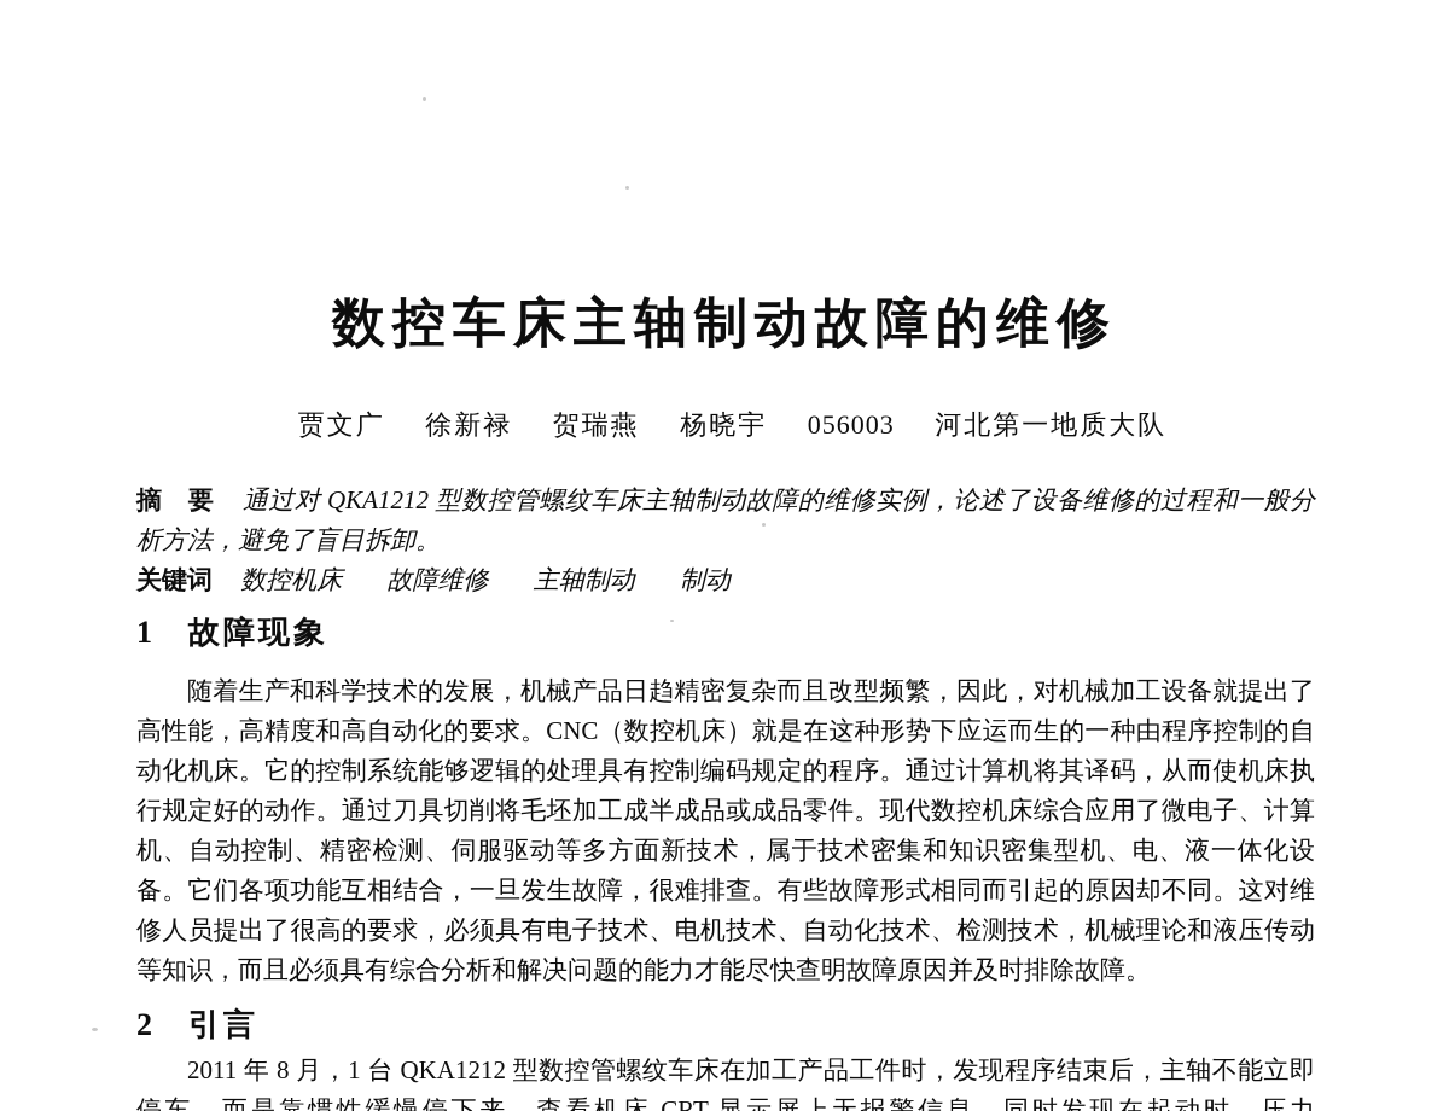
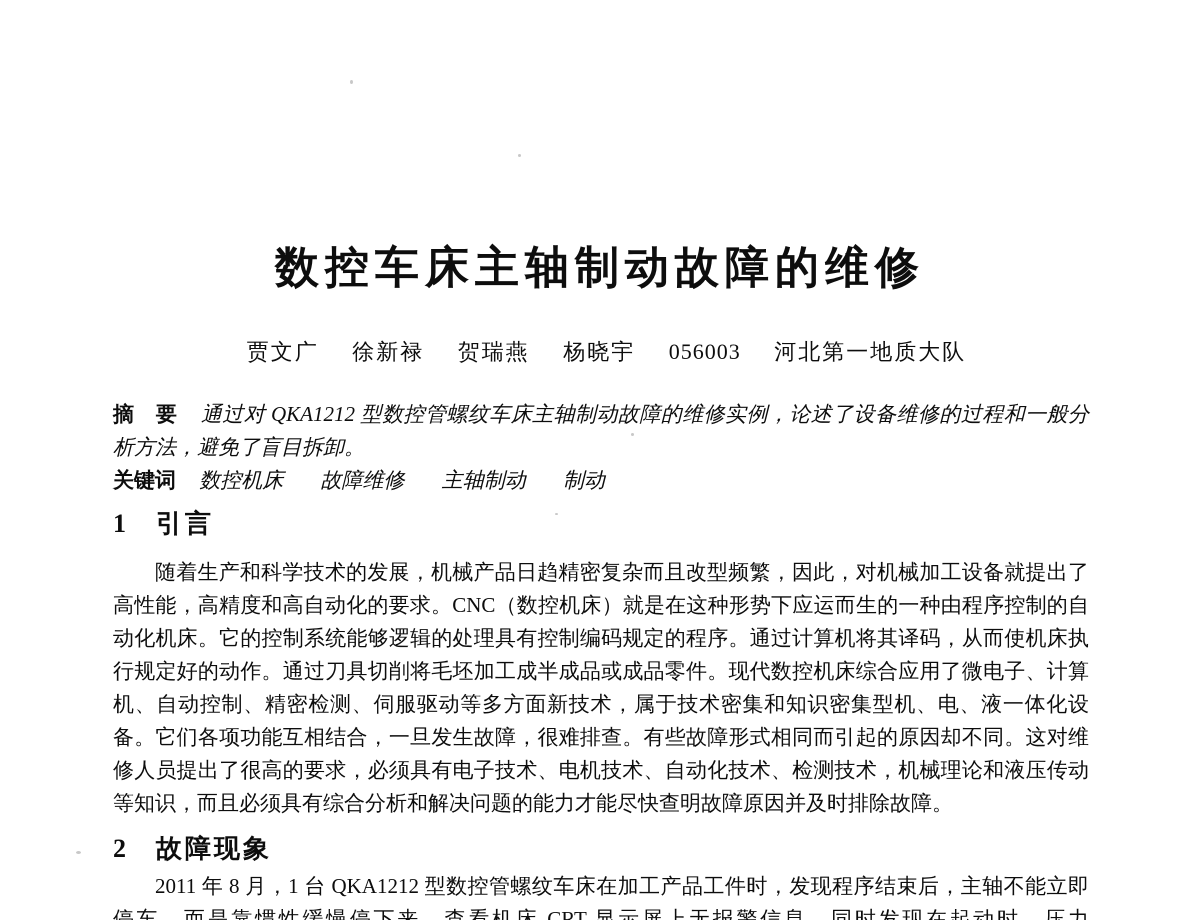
  数控车床主轴制动故障的维修
  贾文广 徐新禄 贺瑞燕 杨晓宇 056003 河北第一地质大队
  摘 要 通过对 QKA1212 型数控管螺纹车床主轴制动故障的维修实例，论述了设备维修的过程和一般分
  析方法，避免了盲目拆卸。
  关键词 数控机床 故障维修 主轴制动 制动
- 1 故障现象
+ 1 引言
  随着生产和科学技术的发展，机械产品日趋精密复杂而且改型频繁，因此，对机械加工设备就提出了
  高性能，高精度和高自动化的要求。CNC（数控机床）就是在这种形势下应运而生的一种由程序控制的自
  动化机床。它的控制系统能够逻辑的处理具有控制编码规定的程序。通过计算机将其译码，从而使机床执
  行规定好的动作。通过刀具切削将毛坯加工成半成品或成品零件。现代数控机床综合应用了微电子、计算
  机、自动控制、精密检测、伺服驱动等多方面新技术，属于技术密集和知识密集型机、电、液一体化设
  备。它们各项功能互相结合，一旦发生故障，很难排查。有些故障形式相同而引起的原因却不同。这对维
  修人员提出了很高的要求，必须具有电子技术、电机技术、自动化技术、检测技术，机械理论和液压传动
  等知识，而且必须具有综合分析和解决问题的能力才能尽快查明故障原因并及时排除故障。
- 2 引言
+ 2 故障现象
  2011 年 8 月，1 台 QKA1212 型数控管螺纹车床在加工产品工件时，发现程序结束后，主轴不能立即
  停车，而是靠惯性缓慢停下来，查看机床 CRT 显示屏上无报警信息，同时发现在起动时，压力
